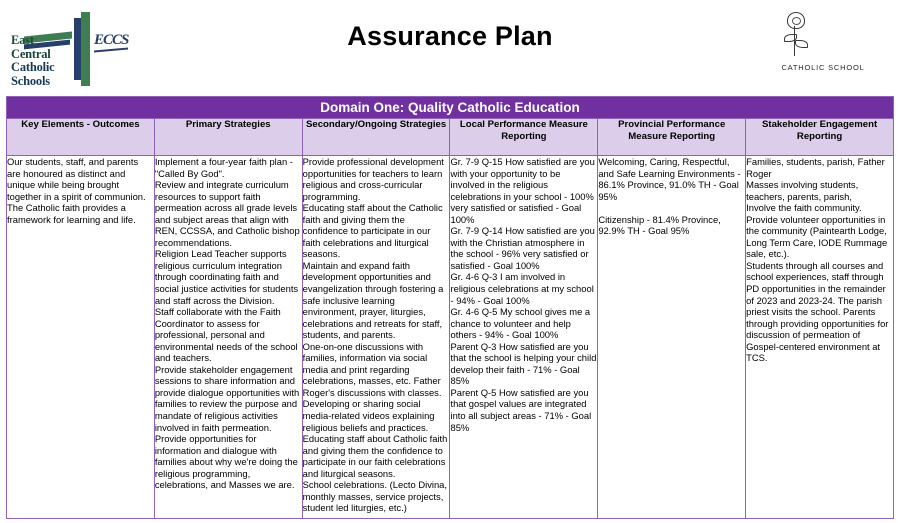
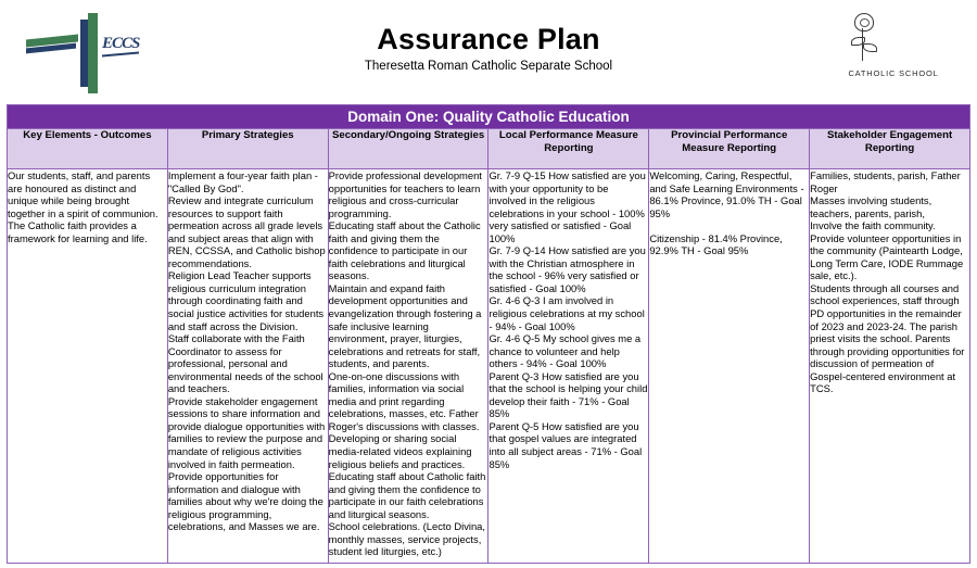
  ECCS
- East
- Central
- Catholic
- Schools
  Assurance Plan
+ Theresetta Roman Catholic Separate School
  CATHOLIC SCHOOL
  Domain One: Quality Catholic Education
  Key Elements - Outcomes	Primary Strategies	Secondary/Ongoing Strategies	Local Performance Measure Reporting	Provincial Performance Measure Reporting	Stakeholder Engagement Reporting
  Our students, staff, and parents are honoured as distinct and unique while being brought together in a spirit of communion. The Catholic faith provides a framework for learning and life.	Implement a four-year faith plan - "Called By God". Review and integrate curriculum resources to support faith permeation across all grade levels and subject areas that align with REN, CCSSA, and Catholic bishop recommendations. Religion Lead Teacher supports religious curriculum integration through coordinating faith and social justice activities for students and staff across the Division. Staff collaborate with the Faith Coordinator to assess for professional, personal and environmental needs of the school and teachers. Provide stakeholder engagement sessions to share information and provide dialogue opportunities with families to review the purpose and mandate of religious activities involved in faith permeation. Provide opportunities for information and dialogue with families about why we're doing the religious programming, celebrations, and Masses we are.	Provide professional development opportunities for teachers to learn religious and cross-curricular programming. Educating staff about the Catholic faith and giving them the confidence to participate in our faith celebrations and liturgical seasons. Maintain and expand faith development opportunities and evangelization through fostering a safe inclusive learning environment, prayer, liturgies, celebrations and retreats for staff, students, and parents. One-on-one discussions with families, information via social media and print regarding celebrations, masses, etc. Father Roger's discussions with classes. Developing or sharing social media-related videos explaining religious beliefs and practices. Educating staff about Catholic faith and giving them the confidence to participate in our faith celebrations and liturgical seasons. School celebrations. (Lecto Divina, monthly masses, service projects, student led liturgies, etc.)	Gr. 7-9 Q-15 How satisfied are you with your opportunity to be involved in the religious celebrations in your school - 100% very satisfied or satisfied - Goal 100% Gr. 7-9 Q-14 How satisfied are you with the Christian atmosphere in the school - 96% very satisfied or satisfied - Goal 100% Gr. 4-6 Q-3 I am involved in religious celebrations at my school - 94% - Goal 100% Gr. 4-6 Q-5 My school gives me a chance to volunteer and help others - 94% - Goal 100% Parent Q-3 How satisfied are you that the school is helping your child develop their faith - 71% - Goal 85% Parent Q-5 How satisfied are you that gospel values are integrated into all subject areas - 71% - Goal 85%	Welcoming, Caring, Respectful, and Safe Learning Environments - 86.1% Province, 91.0% TH - Goal 95% Citizenship - 81.4% Province, 92.9% TH - Goal 95%	Families, students, parish, Father Roger Masses involving students, teachers, parents, parish, Involve the faith community. Provide volunteer opportunities in the community (Paintearth Lodge, Long Term Care, IODE Rummage sale, etc.). Students through all courses and school experiences, staff through PD opportunities in the remainder of 2023 and 2023-24. The parish priest visits the school. Parents through providing opportunities for discussion of permeation of Gospel-centered environment at TCS.
